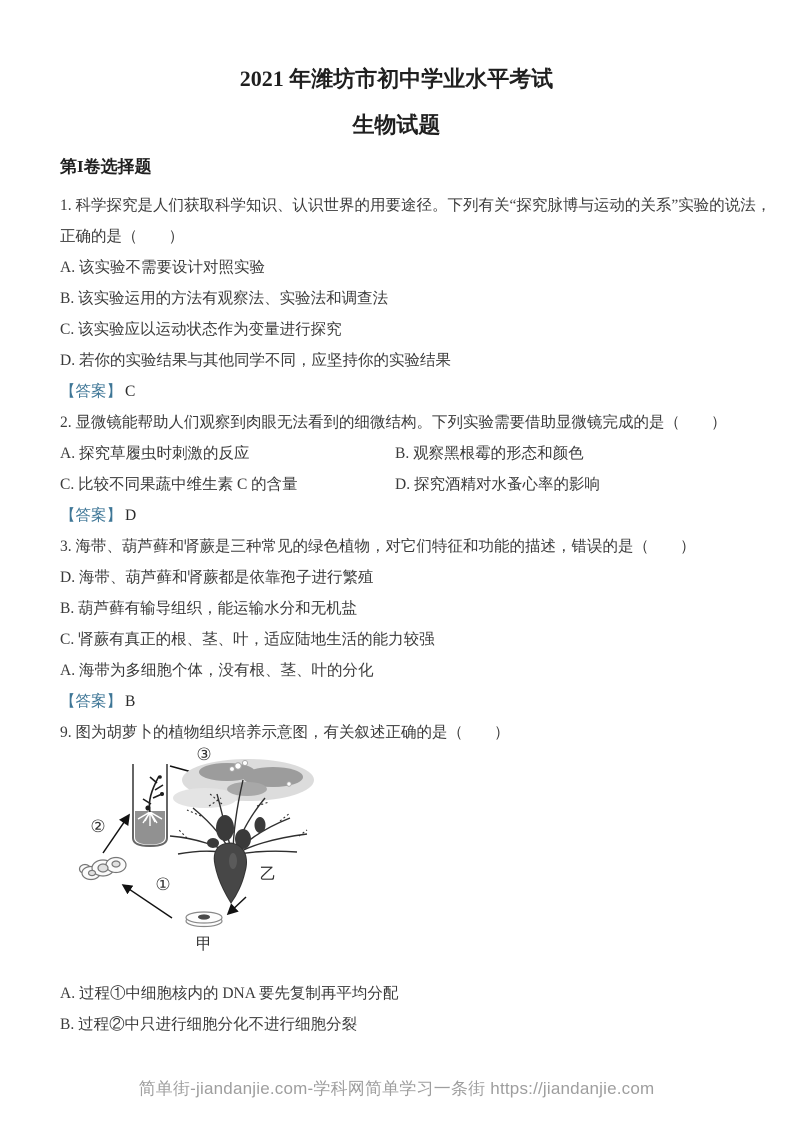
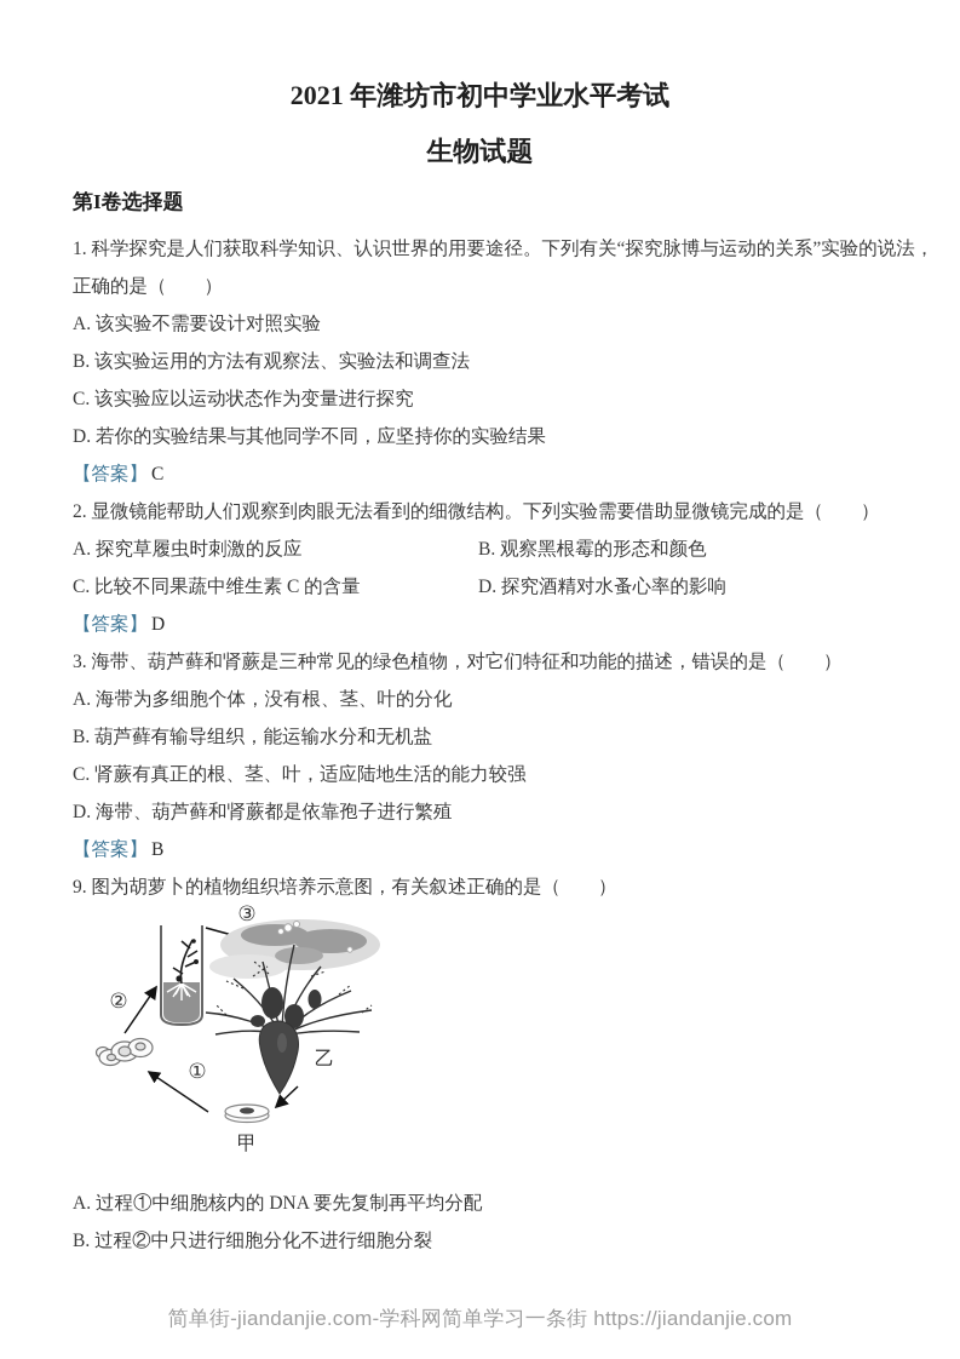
  2021 年潍坊市初中学业水平考试
  生物试题
  第I卷选择题
  1. 科学探究是人们获取科学知识、认识世界的用要途径。下列有关“探究脉博与运动的关系”实验的说法，
  正确的是（ ）
  A. 该实验不需要设计对照实验
  B. 该实验运用的方法有观察法、实验法和调查法
  C. 该实验应以运动状态作为变量进行探究
  D. 若你的实验结果与其他同学不同，应坚持你的实验结果
  【答案】 C
  2. 显微镜能帮助人们观察到肉眼无法看到的细微结构。下列实验需要借助显微镜完成的是（ ）
  A. 探究草履虫时刺激的反应
  B. 观察黑根霉的形态和颜色
  C. 比较不同果蔬中维生素 C 的含量
  D. 探究酒精对水蚤心率的影响
  【答案】 D
  3. 海带、葫芦藓和肾蕨是三种常见的绿色植物，对它们特征和功能的描述，错误的是（ ）
- D. 海带、葫芦藓和肾蕨都是依靠孢子进行繁殖
+ A. 海带为多细胞个体，没有根、茎、叶的分化
  B. 葫芦藓有输导组织，能运输水分和无机盐
  C. 肾蕨有真正的根、茎、叶，适应陆地生活的能力较强
- A. 海带为多细胞个体，没有根、茎、叶的分化
+ D. 海带、葫芦藓和肾蕨都是依靠孢子进行繁殖
  【答案】 B
  9. 图为胡萝卜的植物组织培养示意图，有关叙述正确的是（ ）
  ③
  乙
  甲
  ①
  ②
  A. 过程①中细胞核内的 DNA 要先复制再平均分配
  B. 过程②中只进行细胞分化不进行细胞分裂
  简单街-jiandanjie.com-学科网简单学习一条街 https://jiandanjie.com
